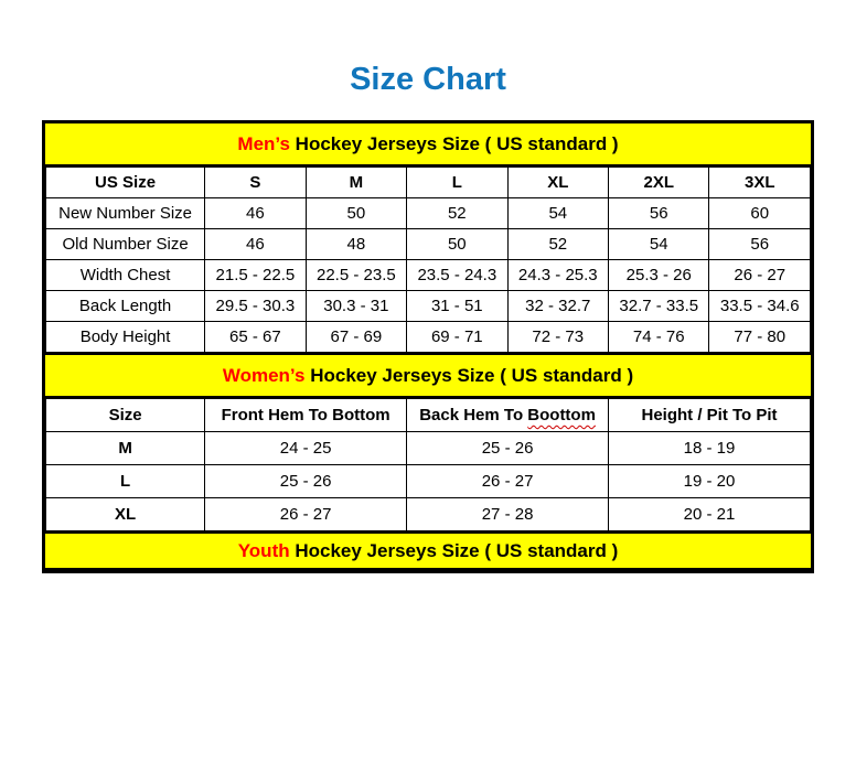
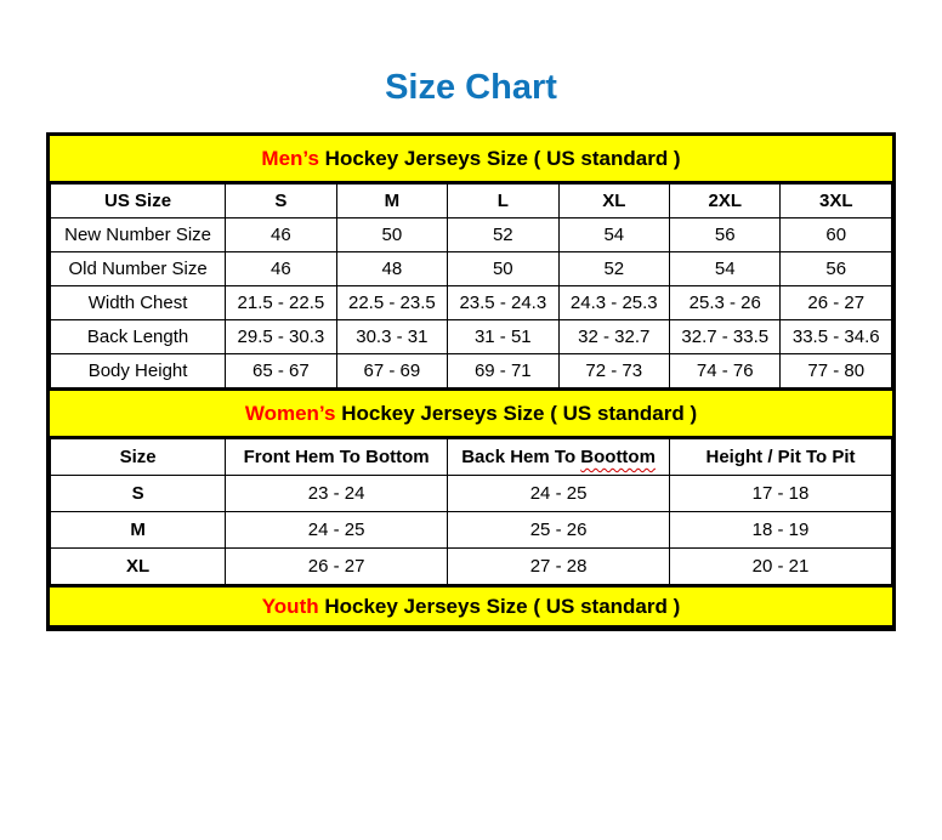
  Size Chart
  Men’s Hockey Jerseys Size ( US standard )
  US Size	S	M	L	XL	2XL	3XL
  New Number Size	46	50	52	54	56	60
  Old Number Size	46	48	50	52	54	56
  Width Chest	21.5 - 22.5	22.5 - 23.5	23.5 - 24.3	24.3 - 25.3	25.3 - 26	26 - 27
  Back Length	29.5 - 30.3	30.3 - 31	31 - 51	32 - 32.7	32.7 - 33.5	33.5 - 34.6
  Body Height	65 - 67	67 - 69	69 - 71	72 - 73	74 - 76	77 - 80
  Women’s Hockey Jerseys Size ( US standard )
  Size	Front Hem To Bottom	Back Hem To Boottom	Height / Pit To Pit
+ S	23 - 24	24 - 25	17 - 18
  M	24 - 25	25 - 26	18 - 19
- L	25 - 26	26 - 27	19 - 20
  XL	26 - 27	27 - 28	20 - 21
  Youth Hockey Jerseys Size ( US standard )
